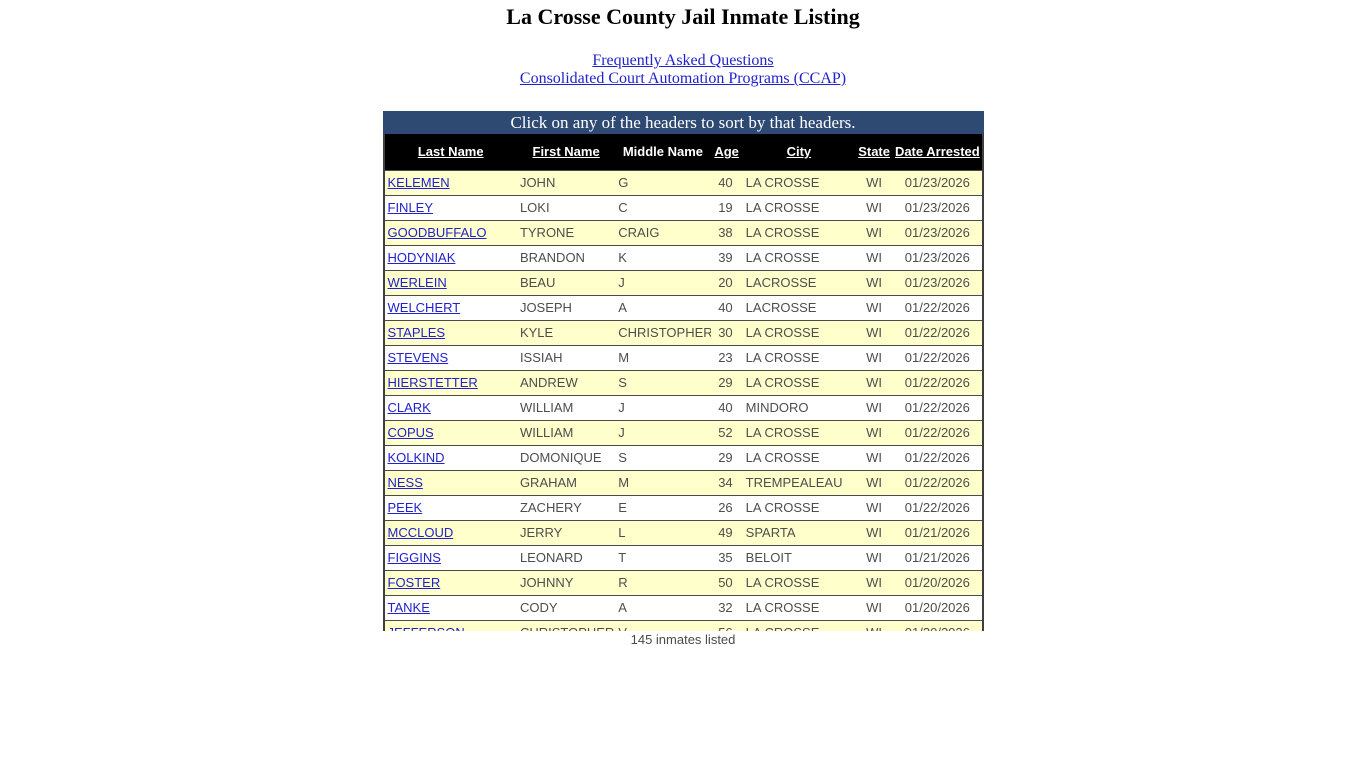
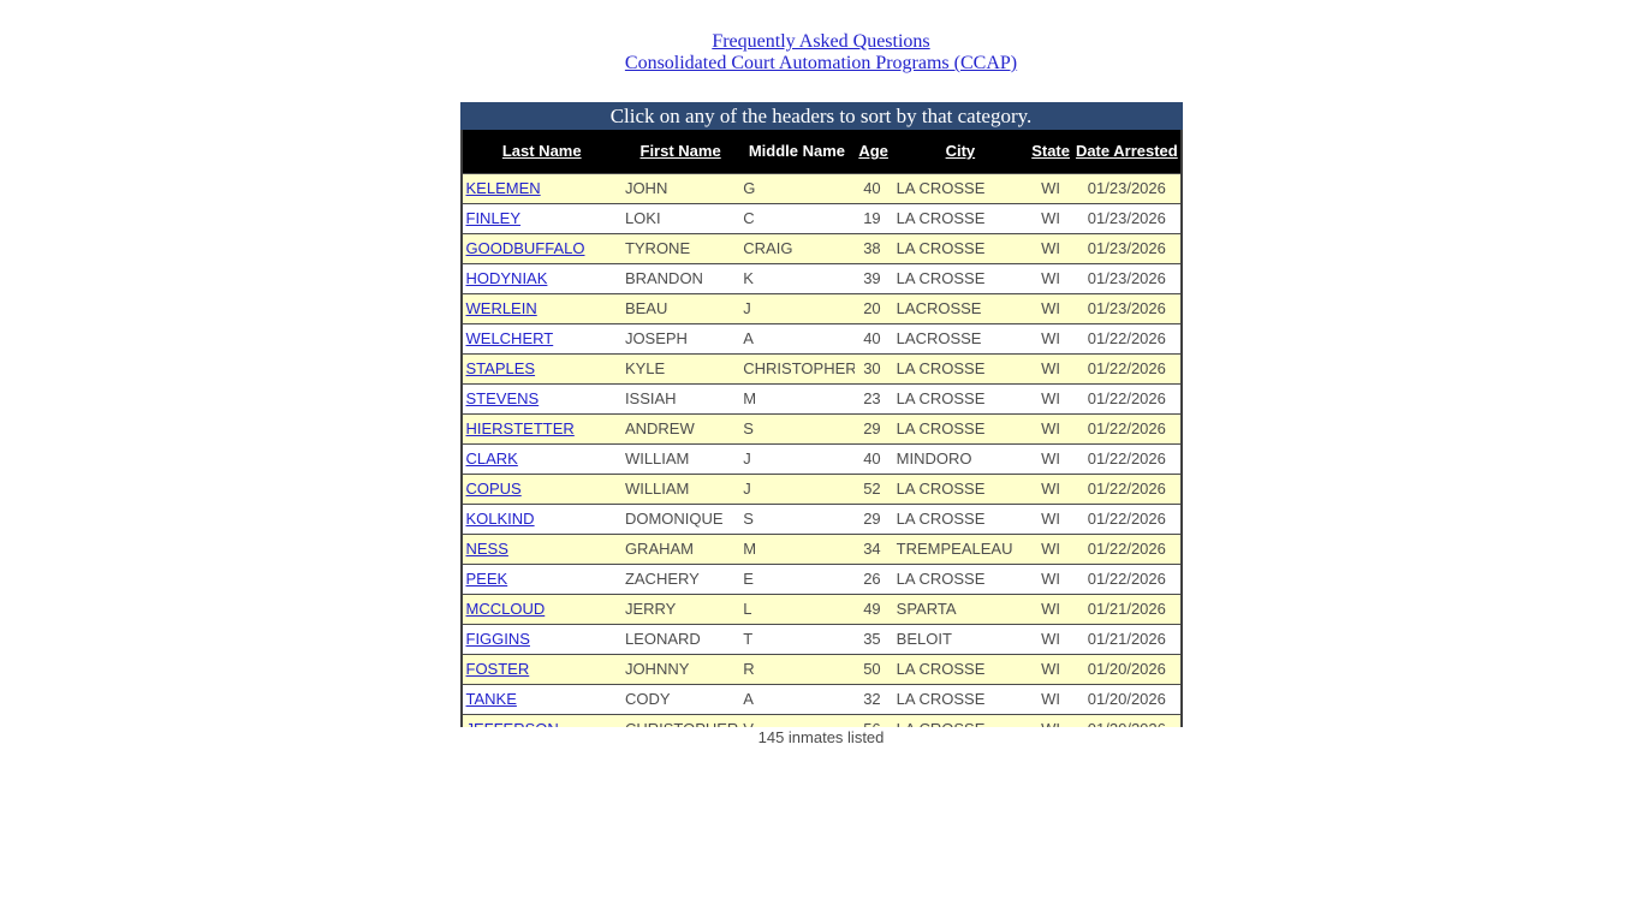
- La Crosse County Jail Inmate Listing
  Frequently Asked Questions
  Consolidated Court Automation Programs (CCAP)
- Click on any of the headers to sort by that headers.
+ Click on any of the headers to sort by that category.
  Last Name	First Name	Middle Name	Age	City	State	Date Arrested
  KELEMEN	JOHN	G	40	LA CROSSE	WI	01/23/2026
  FINLEY	LOKI	C	19	LA CROSSE	WI	01/23/2026
  GOODBUFFALO	TYRONE	CRAIG	38	LA CROSSE	WI	01/23/2026
  HODYNIAK	BRANDON	K	39	LA CROSSE	WI	01/23/2026
  WERLEIN	BEAU	J	20	LACROSSE	WI	01/23/2026
  WELCHERT	JOSEPH	A	40	LACROSSE	WI	01/22/2026
  STAPLES	KYLE	CHRISTOPHER	30	LA CROSSE	WI	01/22/2026
  STEVENS	ISSIAH	M	23	LA CROSSE	WI	01/22/2026
  HIERSTETTER	ANDREW	S	29	LA CROSSE	WI	01/22/2026
  CLARK	WILLIAM	J	40	MINDORO	WI	01/22/2026
  COPUS	WILLIAM	J	52	LA CROSSE	WI	01/22/2026
  KOLKIND	DOMONIQUE	S	29	LA CROSSE	WI	01/22/2026
  NESS	GRAHAM	M	34	TREMPEALEAU	WI	01/22/2026
  PEEK	ZACHERY	E	26	LA CROSSE	WI	01/22/2026
  MCCLOUD	JERRY	L	49	SPARTA	WI	01/21/2026
  FIGGINS	LEONARD	T	35	BELOIT	WI	01/21/2026
  FOSTER	JOHNNY	R	50	LA CROSSE	WI	01/20/2026
  TANKE	CODY	A	32	LA CROSSE	WI	01/20/2026
  145 inmates listed
